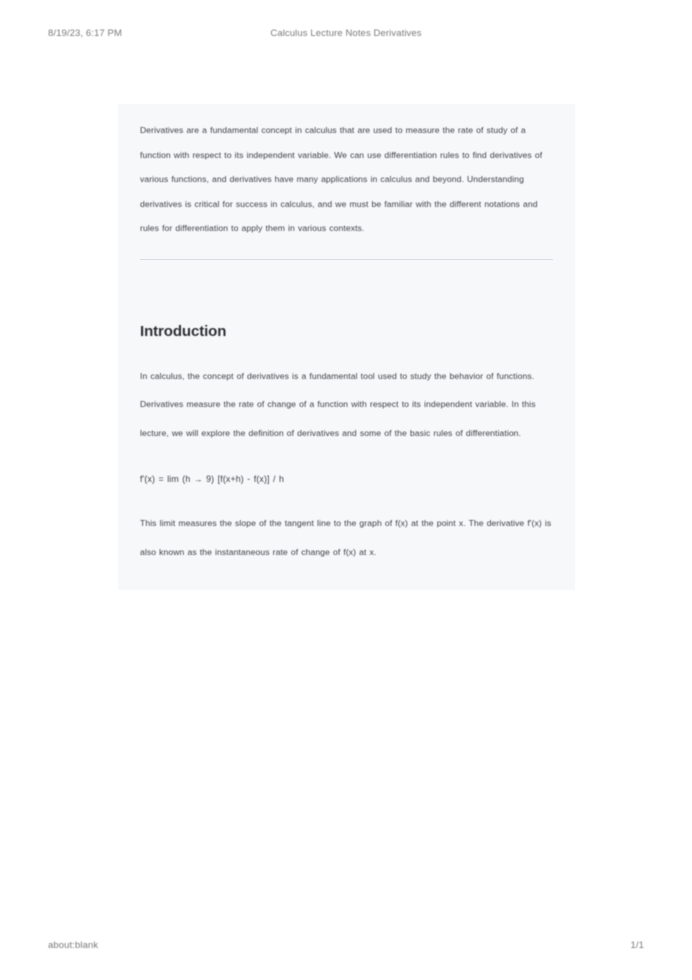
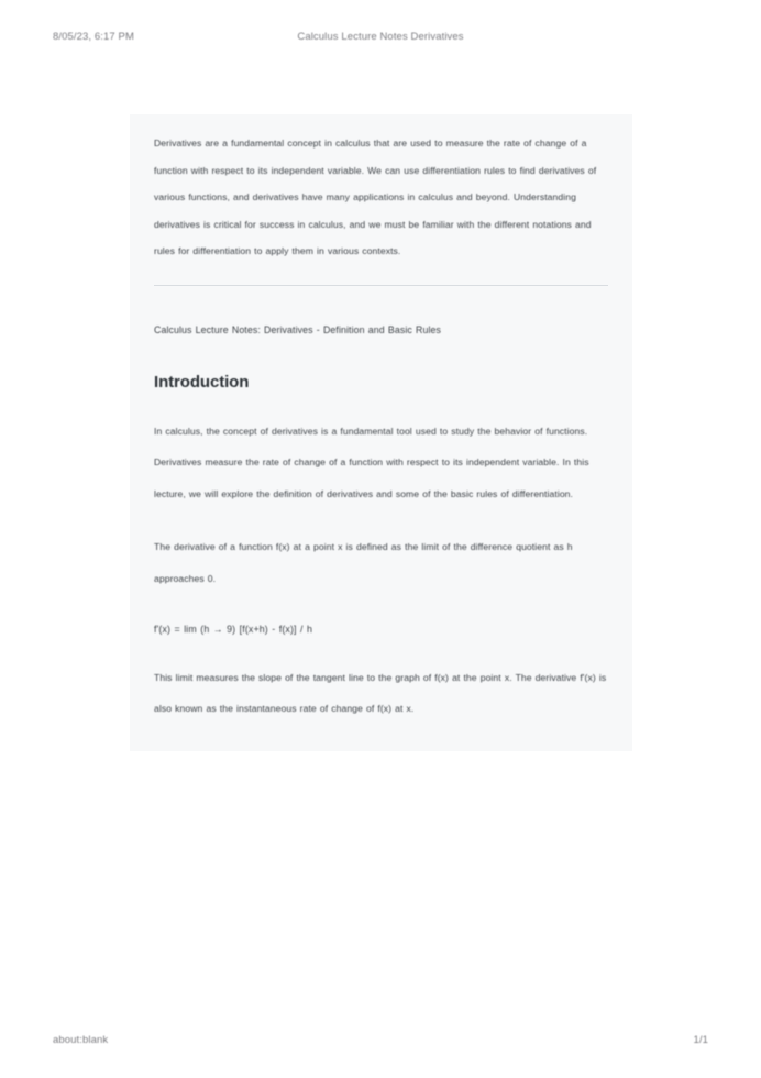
- 8/19/23, 6:17 PM
+ 8/05/23, 6:17 PM
  Calculus Lecture Notes Derivatives
- Derivatives are a fundamental concept in calculus that are used to measure the rate of study of a function with respect to its independent variable. We can use differentiation rules to find derivatives of various functions, and derivatives have many applications in calculus and beyond. Understanding derivatives is critical for success in calculus, and we must be familiar with the different notations and rules for differentiation to apply them in various contexts.
+ Derivatives are a fundamental concept in calculus that are used to measure the rate of change of a function with respect to its independent variable. We can use differentiation rules to find derivatives of various functions, and derivatives have many applications in calculus and beyond. Understanding derivatives is critical for success in calculus, and we must be familiar with the different notations and rules for differentiation to apply them in various contexts.
+ Calculus Lecture Notes: Derivatives - Definition and Basic Rules
  Introduction
  In calculus, the concept of derivatives is a fundamental tool used to study the behavior of functions. Derivatives measure the rate of change of a function with respect to its independent variable. In this lecture, we will explore the definition of derivatives and some of the basic rules of differentiation.
+ The derivative of a function f(x) at a point x is defined as the limit of the difference quotient as h approaches 0.
  f'(x) = lim (h → 9) [f(x+h) - f(x)] / h
  This limit measures the slope of the tangent line to the graph of f(x) at the point x. The derivative f'(x) is also known as the instantaneous rate of change of f(x) at x.
  about:blank
  1/1
